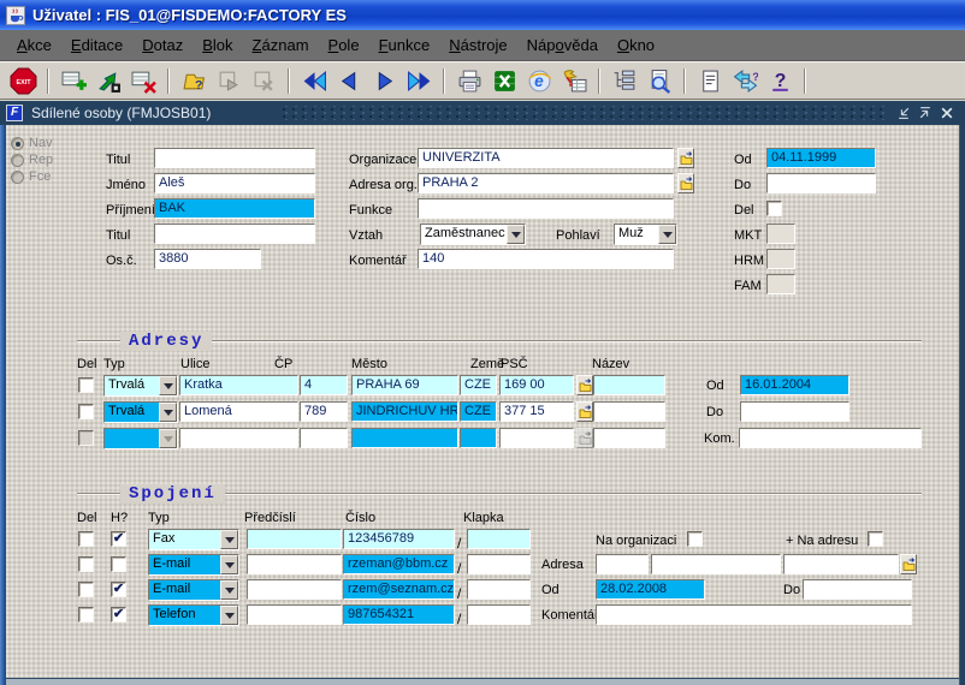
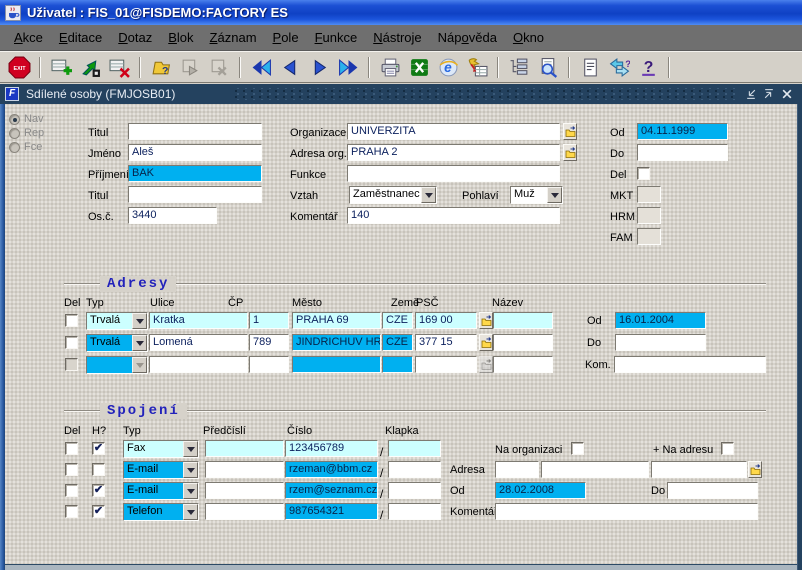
  Uživatel : FIS_01@FISDEMO:FACTORY ES
  Akce
  Editace
  Dotaz
  Blok
  Záznam
  Pole
  Funkce
  Nástroje
  Nápověda
  Okno
  ?
  e
  ?
  ?
  F
  Sdílené osoby (FMJOSB01)
  Nav
  Rep
  Fce
  Titul
  Jméno
  Aleš
  Příjmen
  BAK
  Titul
  Os.č.
- 3880
+ 3440
  Organizace
  UNIVERZITA
  Adresa org.
  PRAHA 2
  Funkce
  Vztah
  Zaměstnanec
  Pohlaví
  Muž
  Komentář
  140
  Od
  04.11.1999
  Do
  Del
  MKT
  HRM
  FAM
  Adresy
  Del
  Typ
  Ulice
  ČP
  Město
  Země
  PSČ
  Název
  Trvalá
  Kratka
- 4
+ 1
  PRAHA 69
  CZE
  169 00
  Trvalá
  Lomená
  789
  JINDRICHUV HR
  CZE
  377 15
  Od
  16.01.2004
  Do
  Kom.
  Spojení
  Del
  H?
  Typ
  Předčíslí
  Číslo
  Klapka
  Fax
  123456789
  /
  E-mail
  rzeman@bbm.cz
  /
  E-mail
  rzem@seznam.cz
  /
  Telefon
  987654321
  /
  Na organizaci
  + Na adresu
  Adresa
  Od
  28.02.2008
  Do
  Komentá
